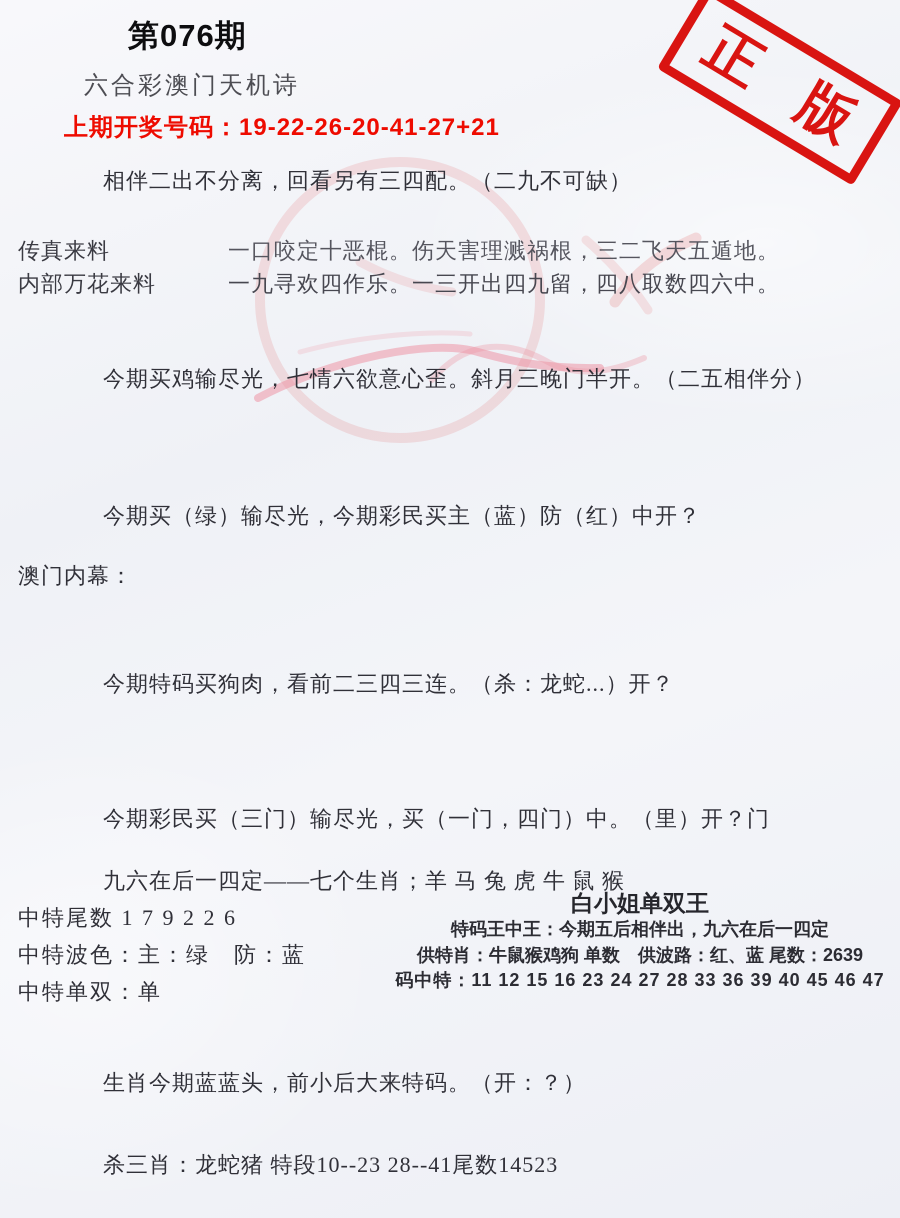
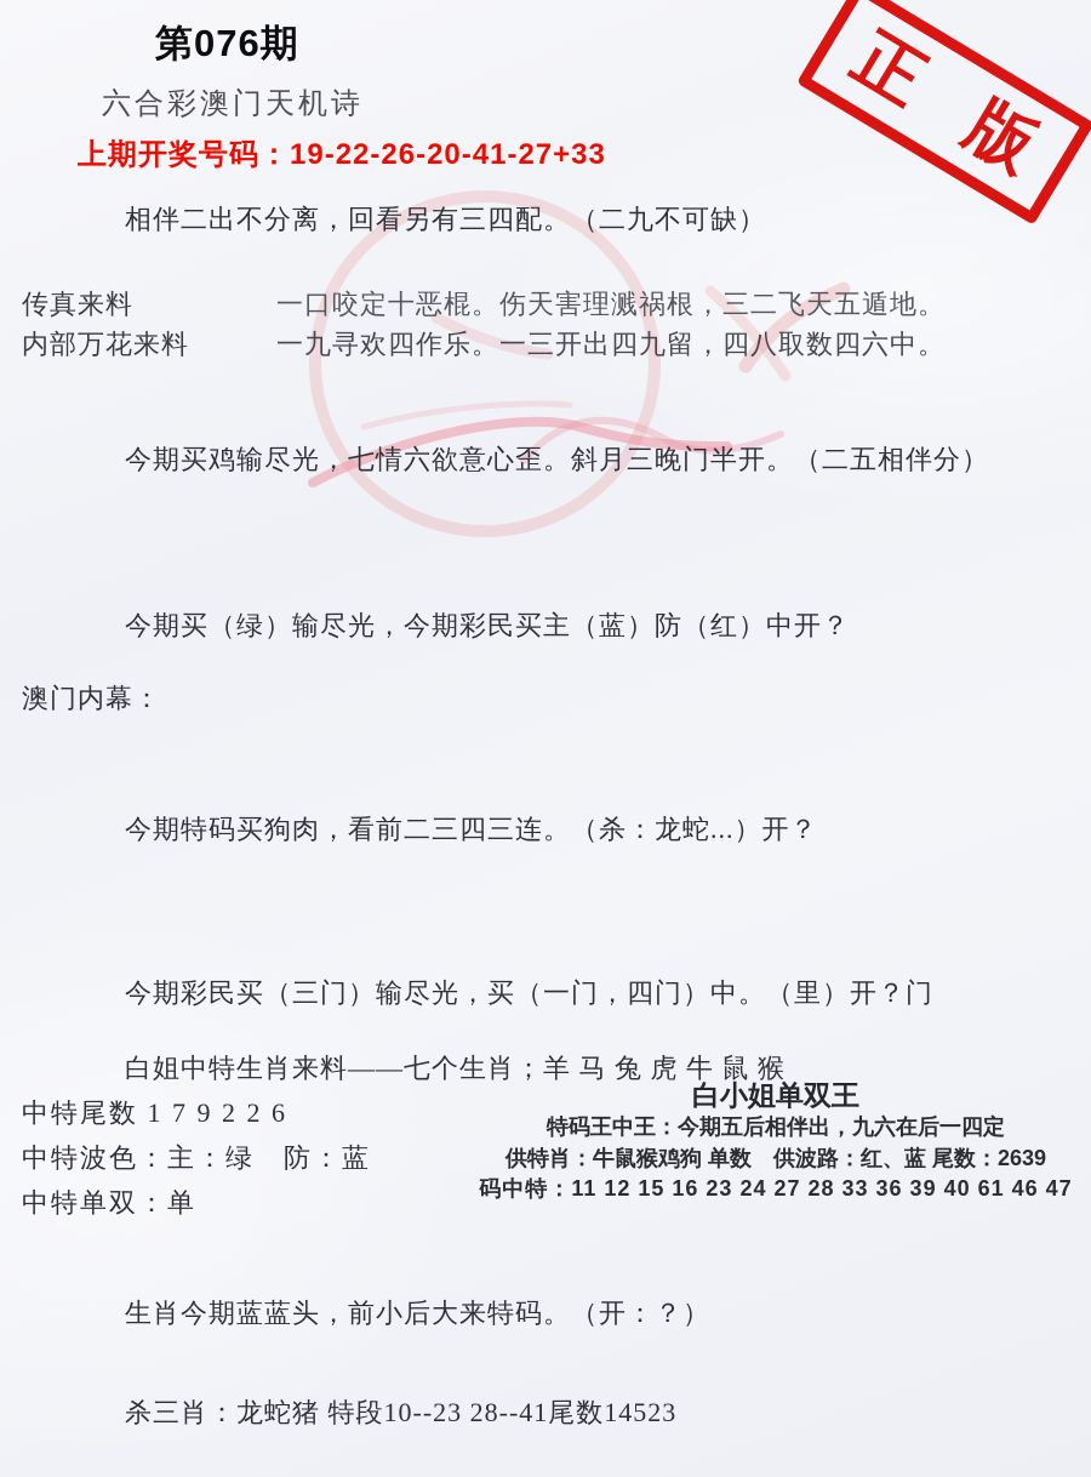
  第076期
  六合彩澳门天机诗
- 上期开奖号码：19-22-26-20-41-27+21
+ 上期开奖号码：19-22-26-20-41-27+33
  相伴二出不分离，回看另有三四配。（二九不可缺）
  传真来料
  一口咬定十恶棍。伤天害理溅祸根，三二飞天五遁地。
  内部万花来料
  一九寻欢四作乐。一三开出四九留，四八取数四六中。
  今期买鸡输尽光，七情六欲意心歪。斜月三晚门半开。（二五相伴分）
  今期买（绿）输尽光，今期彩民买主（蓝）防（红）中开？
  澳门内幕：
  今期特码买狗肉，看前二三四三连。（杀：龙蛇...）开？
  今期彩民买（三门）输尽光，买（一门，四门）中。（里）开？门
- 九六在后一四定——七个生肖；羊 马 兔 虎 牛 鼠 猴
+ 白姐中特生肖来料——七个生肖；羊 马 兔 虎 牛 鼠 猴
  中特尾数 1 7 9 2 2 6
  中特波色：主：绿 防：蓝
  中特单双：单
  白小姐单双王
  特码王中王：今期五后相伴出，九六在后一四定
  供特肖：牛鼠猴鸡狗 单数 供波路：红、蓝 尾数：2639
- 码中特：11 12 15 16 23 24 27 28 33 36 39 40 45 46 47
+ 码中特：11 12 15 16 23 24 27 28 33 36 39 40 61 46 47
  生肖今期蓝蓝头，前小后大来特码。（开：？）
  杀三肖：龙蛇猪 特段10--23 28--41尾数14523
